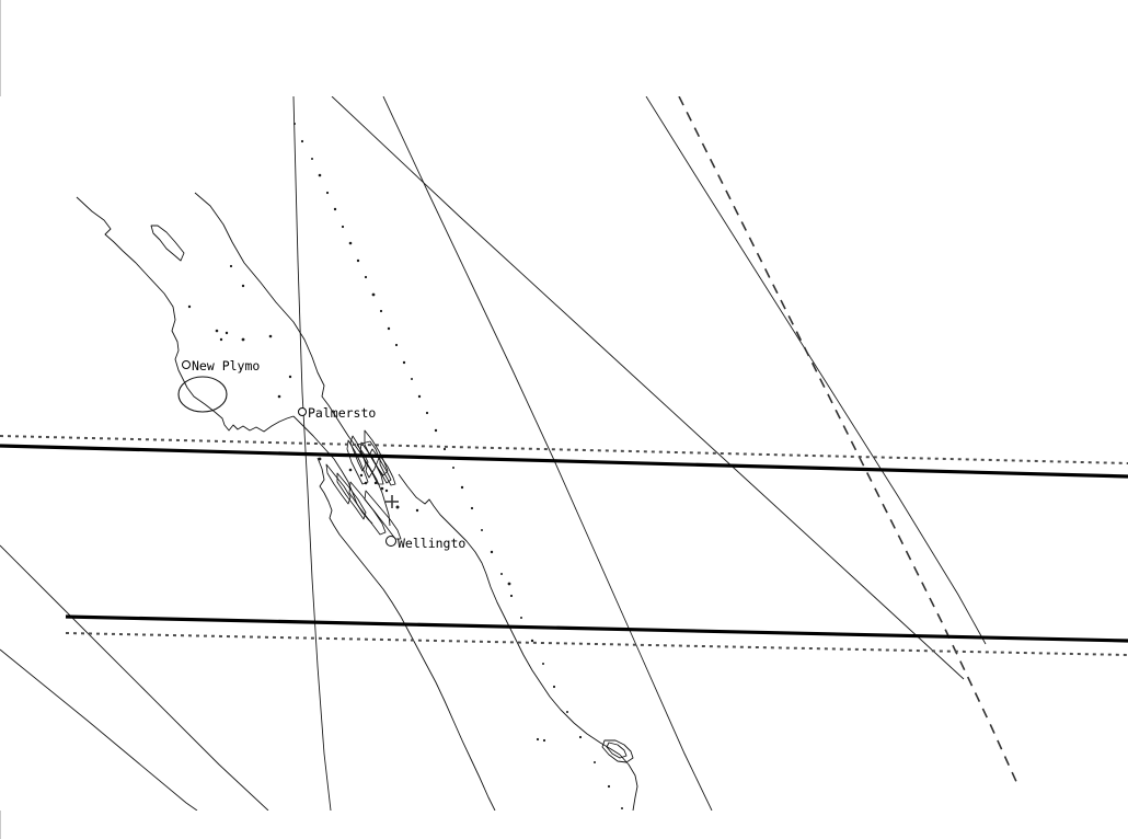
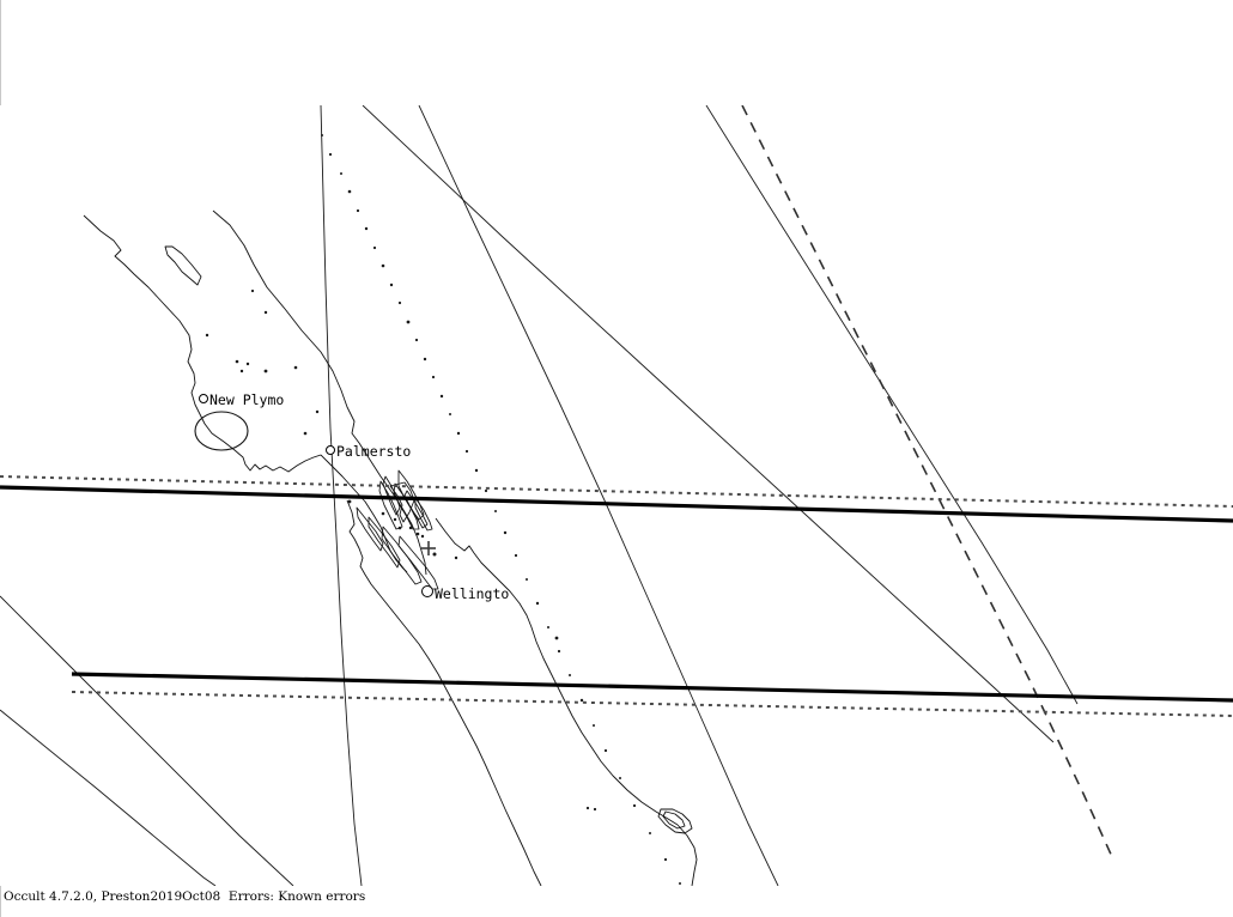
  New Plymo
  Palmersto
  Wellingto
+ Occult 4.7.2.0, Preston2019Oct08 Errors: Known errors
